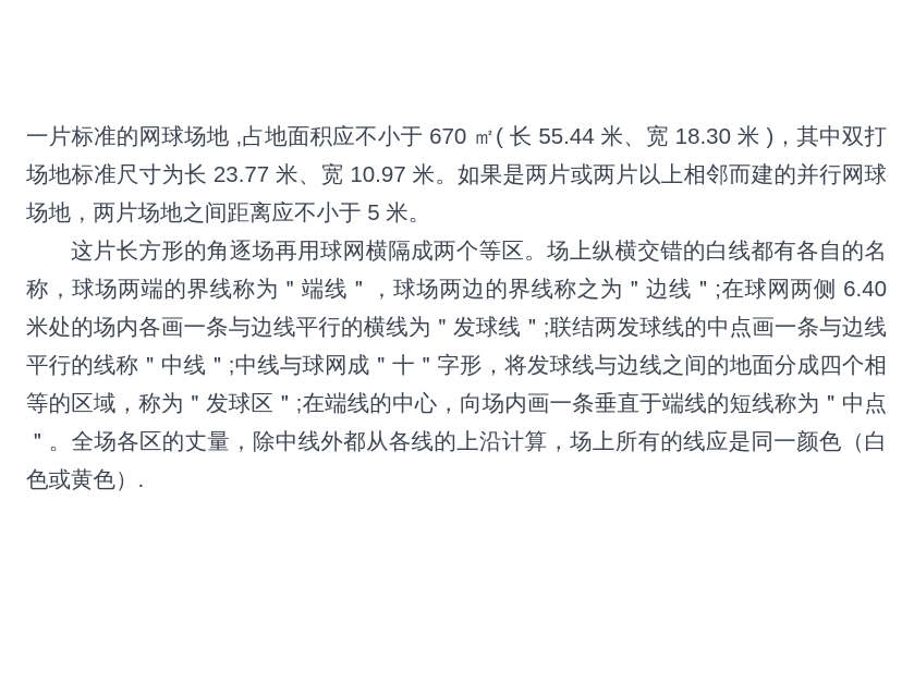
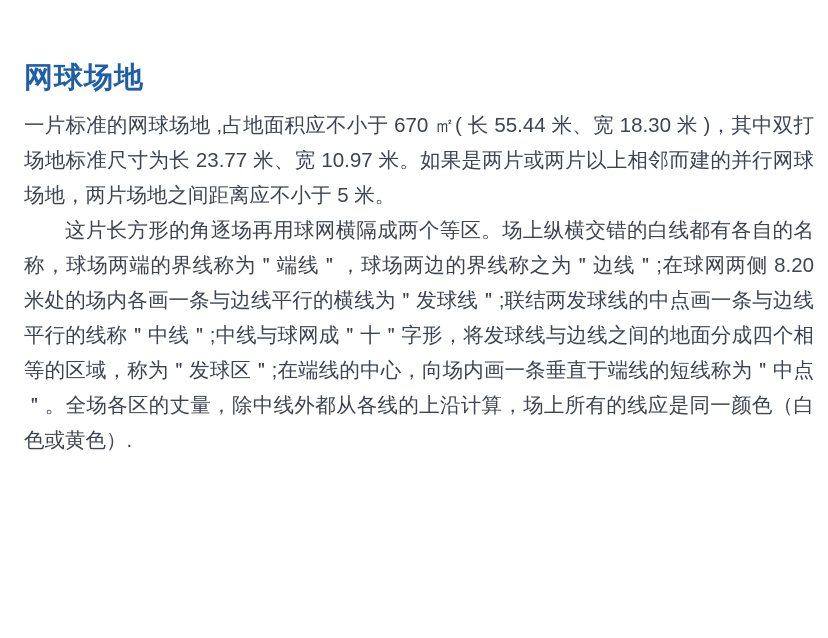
+ 网球场地
  一片标准的网球场地 ,占地面积应不小于 670 ㎡( 长 55.44 米、宽 18.30 米 )，其中双打场地标准尺寸为长 23.77 米、宽 10.97 米。如果是两片或两片以上相邻而建的并行网球场地，两片场地之间距离应不小于 5 米。
- 这片长方形的角逐场再用球网横隔成两个等区。场上纵横交错的白线都有各自的名称，球场两端的界线称为＂端线＂，球场两边的界线称之为＂边线＂;在球网两侧 6.40 米处的场内各画一条与边线平行的横线为＂发球线＂;联结两发球线的中点画一条与边线平行的线称＂中线＂;中线与球网成＂十＂字形，将发球线与边线之间的地面分成四个相等的区域，称为＂发球区＂;在端线的中心，向场内画一条垂直于端线的短线称为＂中点＂。全场各区的丈量，除中线外都从各线的上沿计算，场上所有的线应是同一颜色（白色或黄色）.
+ 这片长方形的角逐场再用球网横隔成两个等区。场上纵横交错的白线都有各自的名称，球场两端的界线称为＂端线＂，球场两边的界线称之为＂边线＂;在球网两侧 8.20 米处的场内各画一条与边线平行的横线为＂发球线＂;联结两发球线的中点画一条与边线平行的线称＂中线＂;中线与球网成＂十＂字形，将发球线与边线之间的地面分成四个相等的区域，称为＂发球区＂;在端线的中心，向场内画一条垂直于端线的短线称为＂中点＂。全场各区的丈量，除中线外都从各线的上沿计算，场上所有的线应是同一颜色（白色或黄色）.
